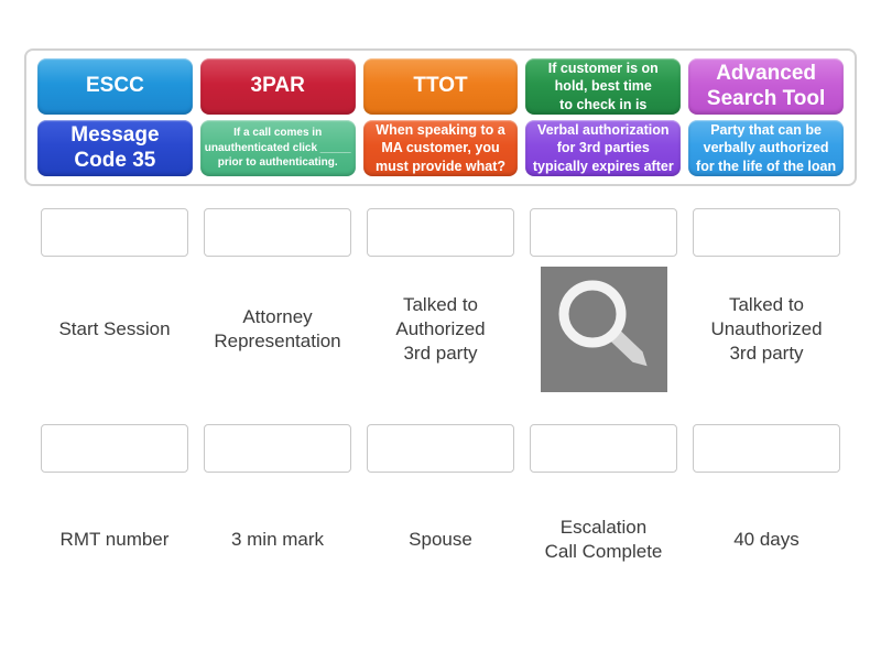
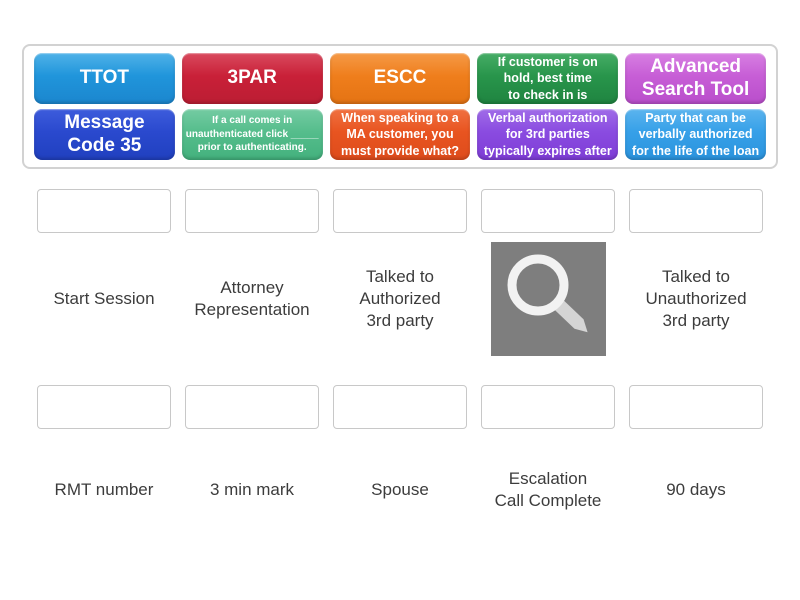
- ESCC
+ TTOT
  3PAR
- TTOT
+ ESCC
  If customer is on
  hold, best time
  to check in is
  Advanced
  Search Tool
  Message
  Code 35
  If a call comes in
  unauthenticated click _____
  prior to authenticating.
  When speaking to a
  MA customer, you
  must provide what?
  Verbal authorization
  for 3rd parties
  typically expires after
  Party that can be
  verbally authorized
  for the life of the loan
  Start Session
  Attorney
  Representation
  Talked to
  Authorized
  3rd party
  Talked to
  Unauthorized
  3rd party
  RMT number
  3 min mark
  Spouse
  Escalation
  Call Complete
- 40 days
+ 90 days
